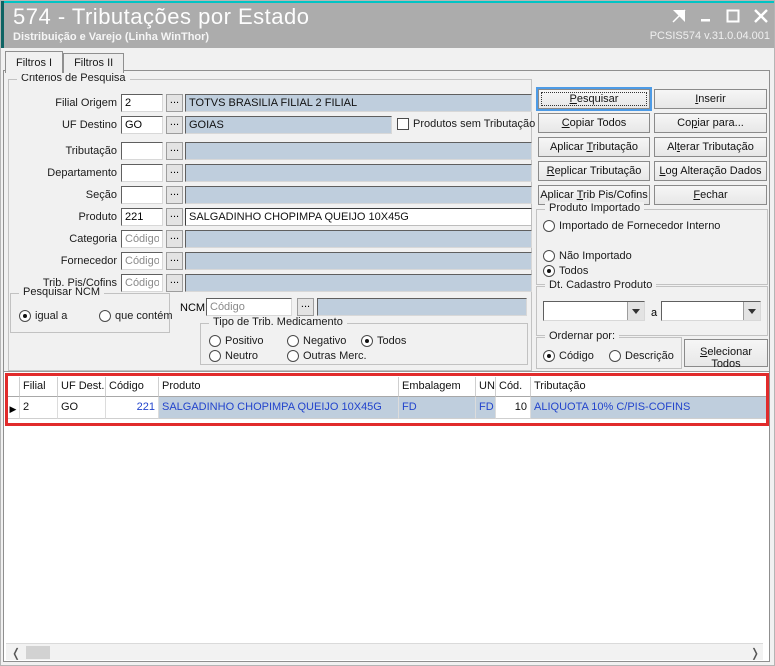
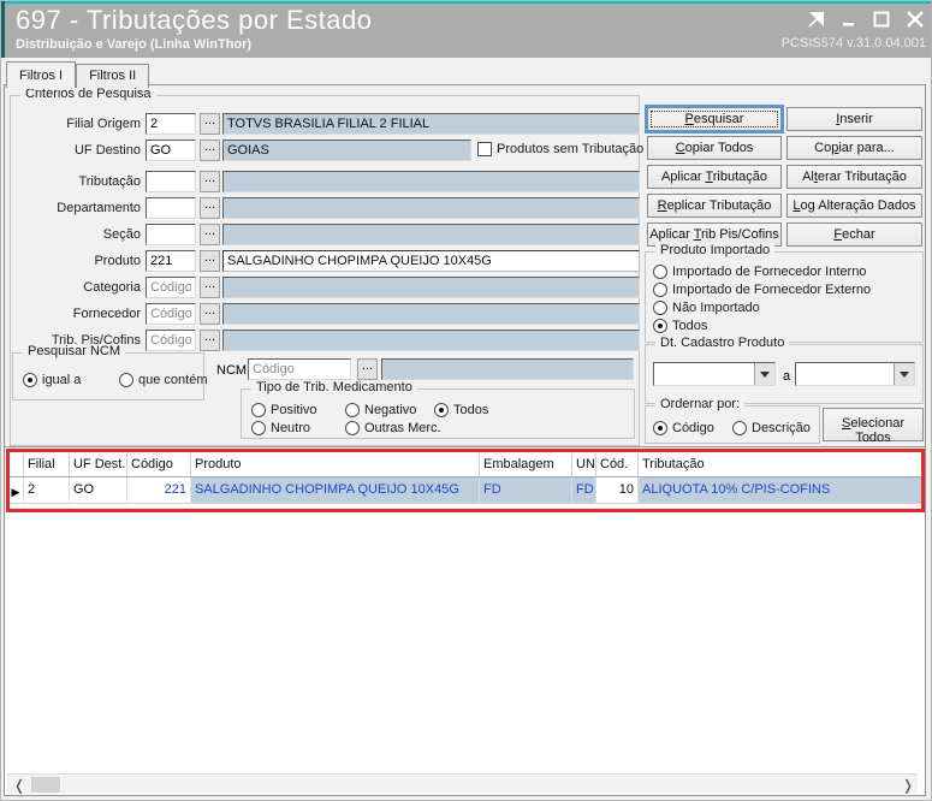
- 574 - Tributações por Estado
+ 697 - Tributações por Estado
  Distribuição e Varejo (Linha WinThor)
  PCSIS574 v.31.0.04.001
  Filtros I
  Filtros II
  Critérios de Pesquisa
  Filial Origem
  2
  ...
  TOTVS BRASILIA FILIAL 2 FILIAL
  UF Destino
  GO
  ...
  GOIAS
  Produtos sem Tributação
  Tributação
  ...
  Departamento
  ...
  Seção
  ...
  Produto
  221
  ...
  SALGADINHO CHOPIMPA QUEIJO 10X45G
  Categoria
  Código
  ...
  Fornecedor
  Código
  ...
  Trib. Pis/Cofins
  Código
  ...
  Pesquisar NCM
  igual a
  que contém
  NCM
  Código
  ...
  Tipo de Trib. Medicamento
  Positivo
  Negativo
  Todos
  Neutro
  Outras Merc.
  Pesquisar
  Inserir
  Copiar Todos
  Copiar para...
  Aplicar Tributação
  Alterar Tributação
  Replicar Tributação
  Log Alteração Dados
  Aplicar Trib Pis/Cofins
  Fechar
  Produto Importado
  Importado de Fornecedor Interno
+ Importado de Fornecedor Externo
  Não Importado
  Todos
  Dt. Cadastro Produto
  a
  Ordernar por:
  Código
  Descrição
  Selecionar Todos
  ❬
  ❭
  Filial
  UF Dest.
  Código
  Produto
  Embalagem
  UN
  Cód.
  Tributação
  ▶
  2
  GO
  221
  SALGADINHO CHOPIMPA QUEIJO 10X45G
  FD
  FD
  10
  ALIQUOTA 10% C/PIS-COFINS
